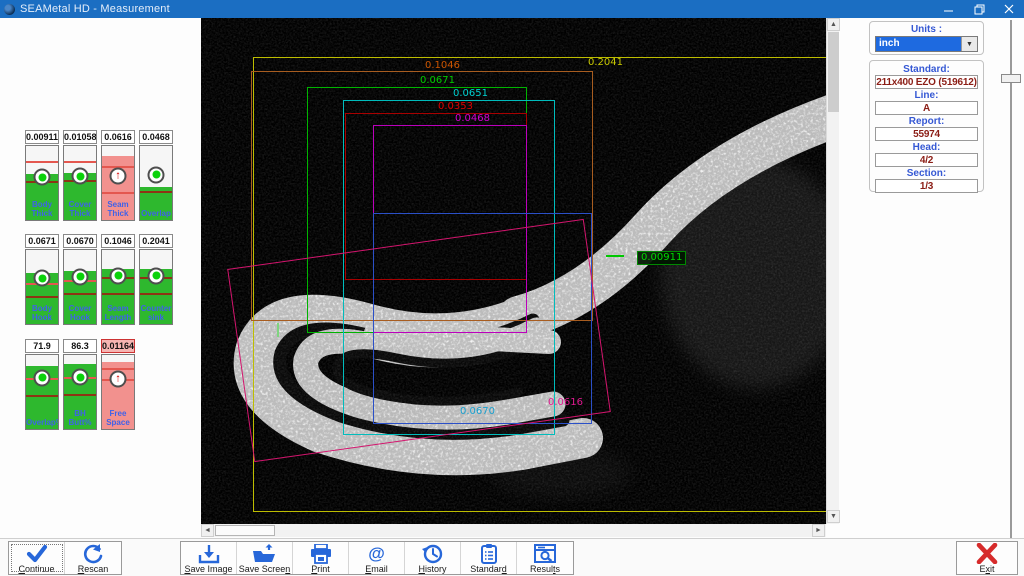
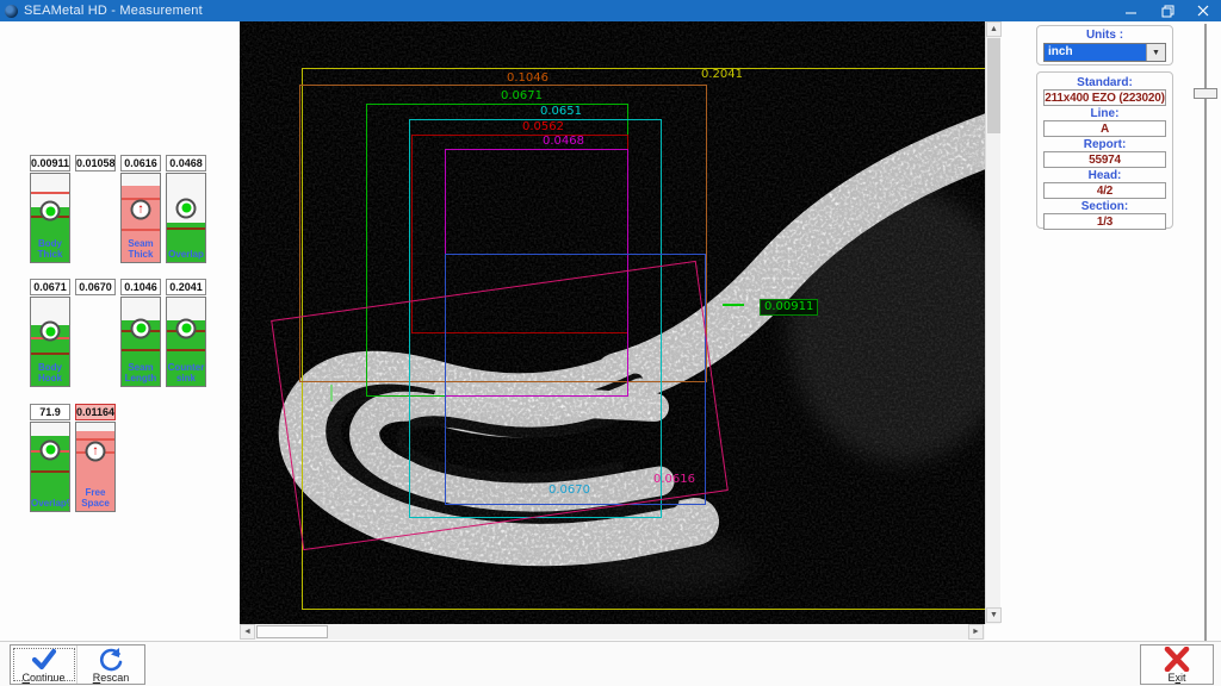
  SEAMetal HD - Measurement
  0.00911
  Body Thick
  0.01058
- Cover Thick
  0.0616
  ↑
  Seam Thick
  0.0468
  Overlap
  0.0671
  Body Hook
  0.0670
- Cover Hook
  0.1046
  Seam Length
  0.2041
  Counter sink
  71.9
  Overlap
- 86.3
- BH Butt%
  0.01164
  ↑
  Free Space
  0.1046
  0.2041
  0.0671
  0.0651
- 0.0353
+ 0.0562
  0.0468
  0.00911
  0.0616
  0.0670
  Units :
  inch
  Standard:
- 211x400 EZO (519612)
+ 211x400 EZO (223020)
  Line:
  A
  Report:
  55974
  Head:
  4/2
  Section:
  1/3
  Continue
  Rescan
- Save Image
- Save Screen
- Print
- @
- Email
- History
- Standard
- Results
  Exit
